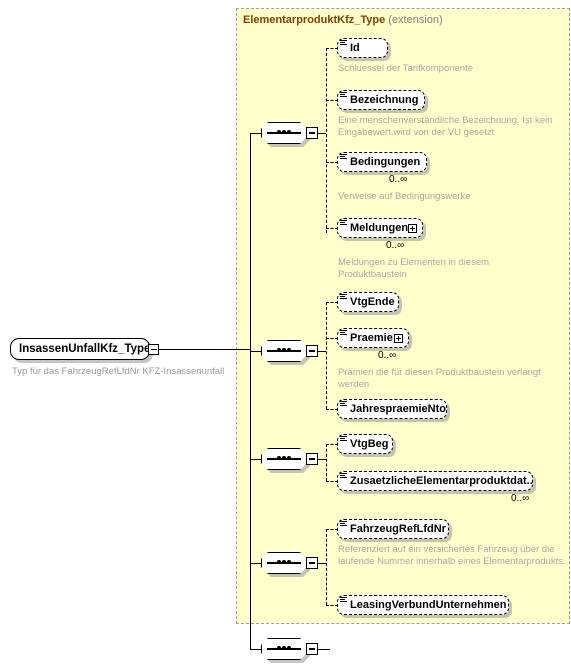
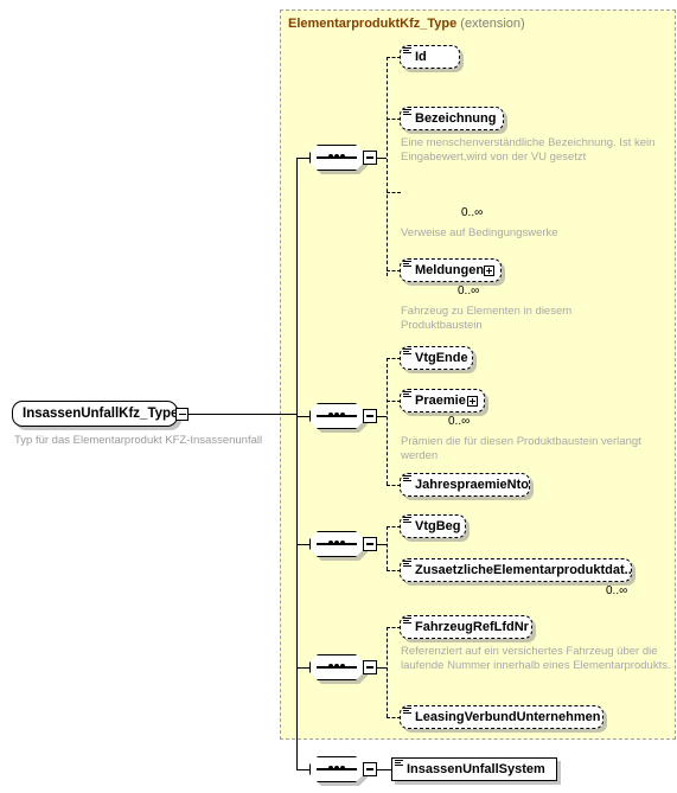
  ElementarproduktKfz_Type (extension)
  InsassenUnfallKfz_Typ
- Typ für das FahrzeugRefLfdNr KFZ-Insassenunfall
+ Typ für das Elementarprodukt KFZ-Insassenunfall
  Id
- Schluessel der Tarifkomponente
  Bezeichnung
  Eine menschenverständliche Bezeichnung. Ist kein Eingabewert,wird von der VU gesetzt
- Bedingungen
  0..∞
  Verweise auf Bedingungswerke
  Meldungen
  0..∞
- Meldungen zu Elementen in diesem Produktbaustein
+ Fahrzeug zu Elementen in diesem Produktbaustein
  VtgEnde
  Praemie
  0..∞
  Prämien die für diesen Produktbaustein verlangt werden
  JahrespraemieNto
  VtgBeg
  ZusaetzlicheElementarproduktdat..
  0..∞
  FahrzeugRefLfdNr
  Referenziert auf ein versichertes Fahrzeug über die laufende Nummer innerhalb eines Elementarprodukts.
  LeasingVerbundUnternehmen
+ InsassenUnfallSystem
